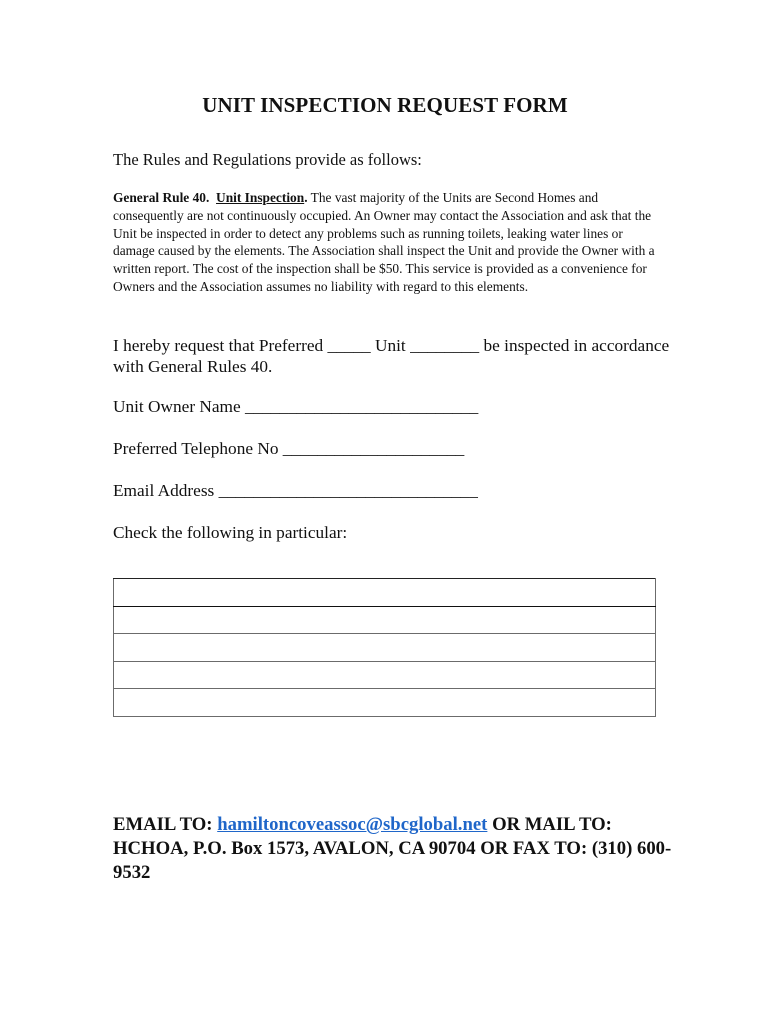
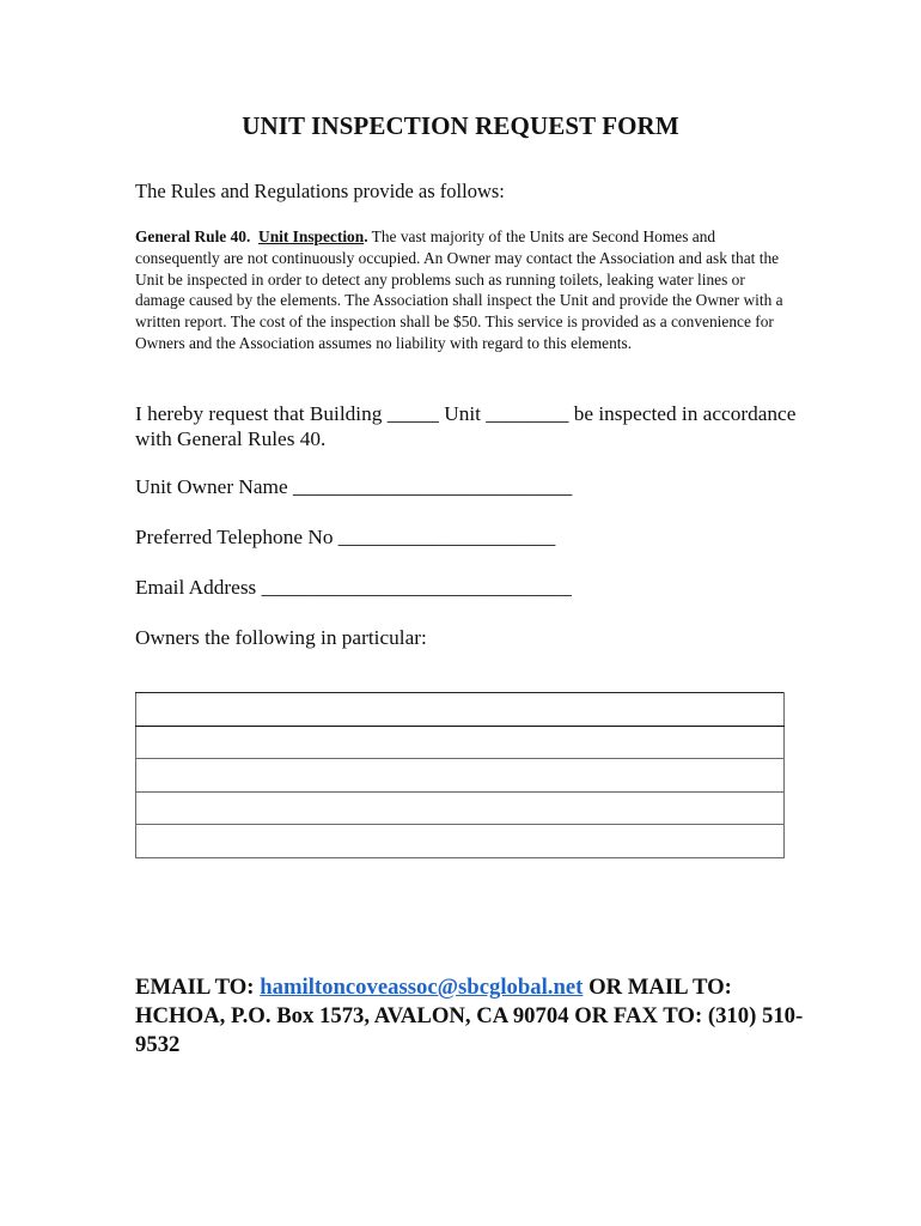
  UNIT INSPECTION REQUEST FORM
  The Rules and Regulations provide as follows:
  General Rule 40. Unit Inspection. The vast majority of the Units are Second Homes and consequently are not continuously occupied. An Owner may contact the Association and ask that the Unit be inspected in order to detect any problems such as running toilets, leaking water lines or damage caused by the elements. The Association shall inspect the Unit and provide the Owner with a written report. The cost of the inspection shall be $50. This service is provided as a convenience for Owners and the Association assumes no liability with regard to this elements.
- I hereby request that Preferred _____ Unit ________ be inspected in accordance with General Rules 40.
+ I hereby request that Building _____ Unit ________ be inspected in accordance with General Rules 40.
  Unit Owner Name ___________________________
  Preferred Telephone No _____________________
  Email Address ______________________________
- Check the following in particular:
+ Owners the following in particular:
- EMAIL TO: hamiltoncoveassoc@sbcglobal.net OR MAIL TO: HCHOA, P.O. Box 1573, AVALON, CA 90704 OR FAX TO: (310) 600-9532
+ EMAIL TO: hamiltoncoveassoc@sbcglobal.net OR MAIL TO: HCHOA, P.O. Box 1573, AVALON, CA 90704 OR FAX TO: (310) 510-9532
